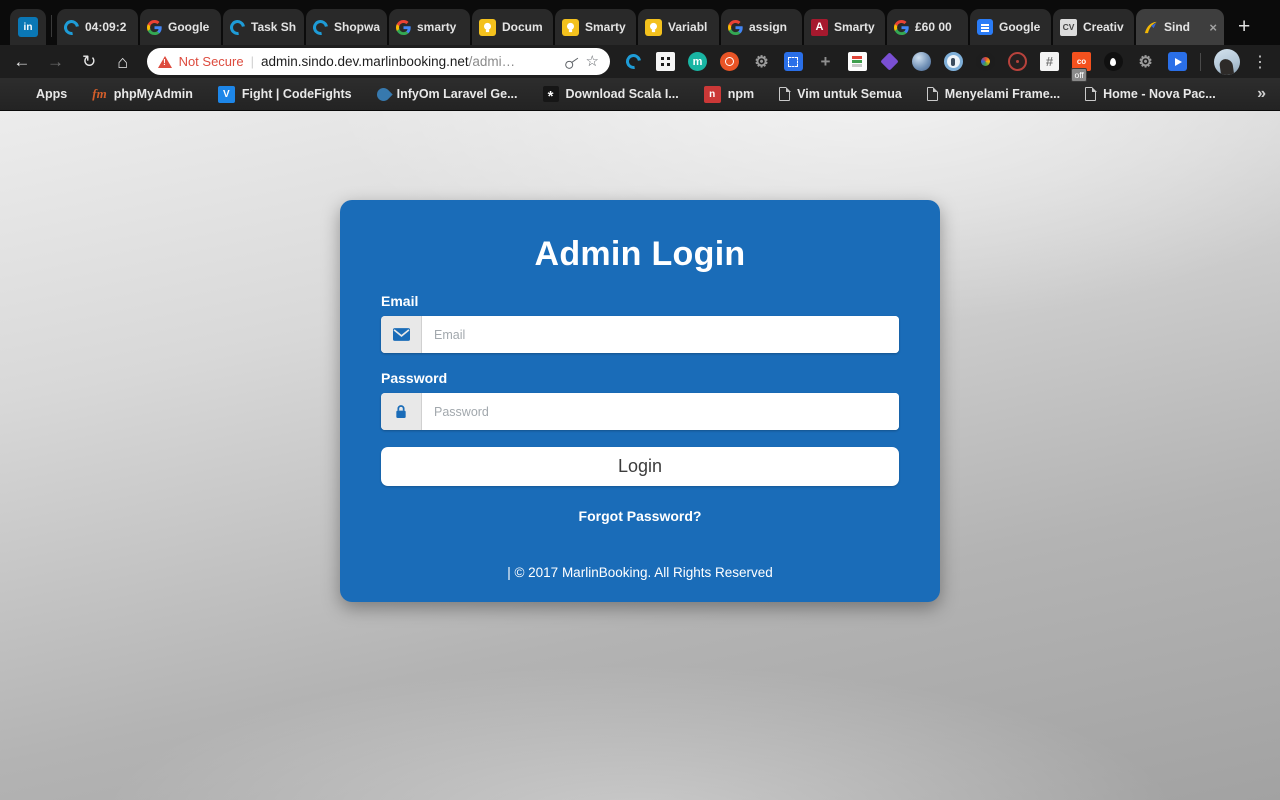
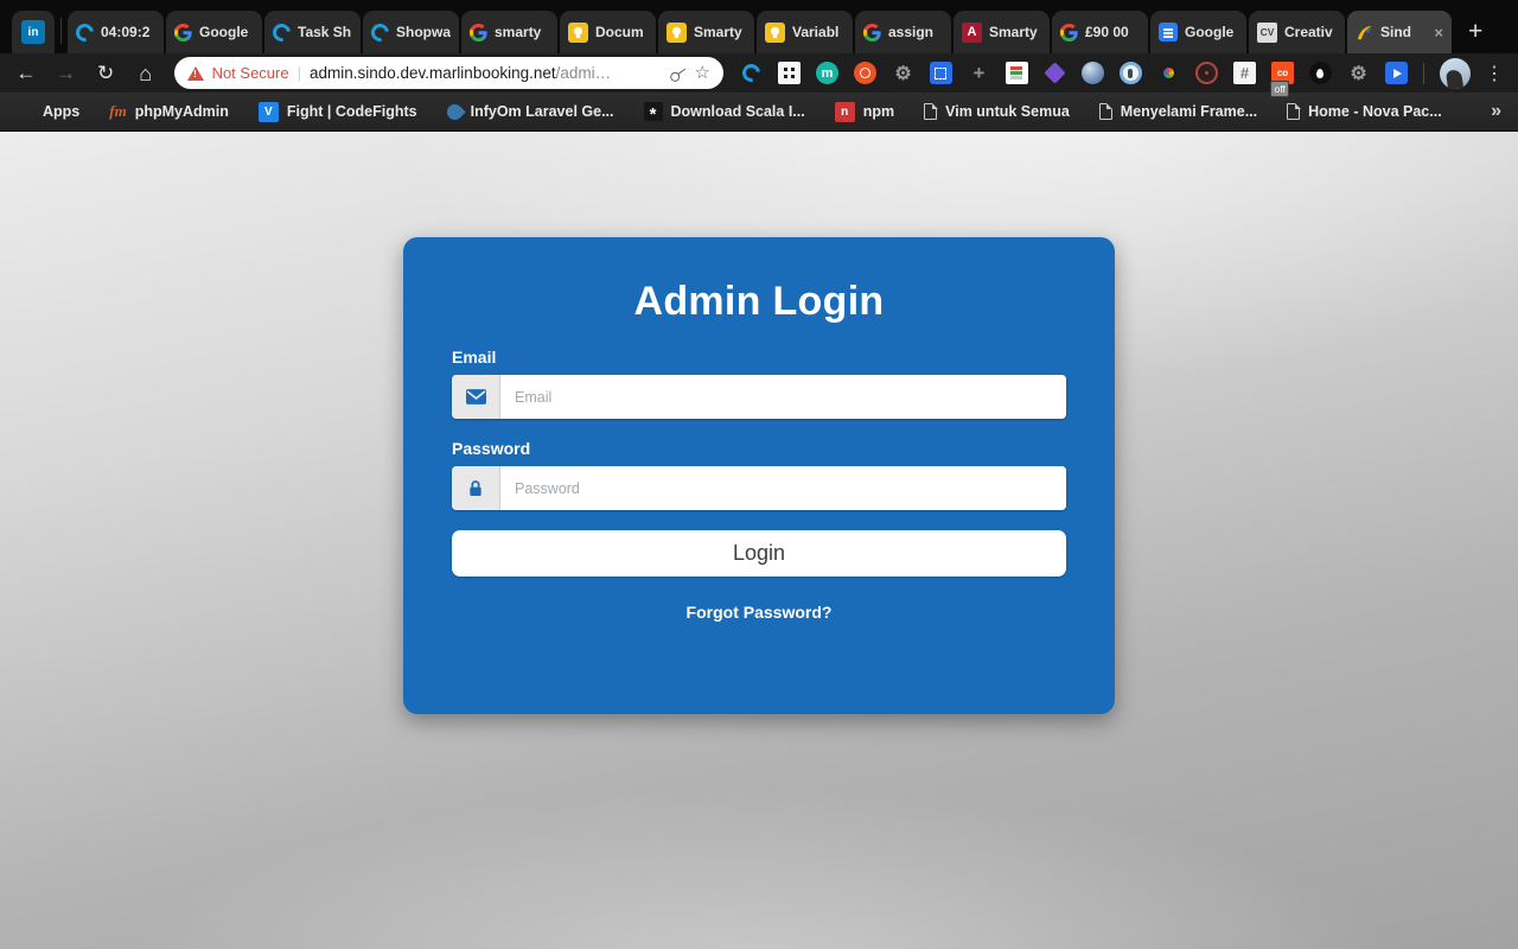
  in
  04:09:2
  Google
  Task Sh
  Shopwa
  smarty
  Docum
  Smarty
  Variabl
  assign
  A
  Smarty
- £60 00
+ £90 00
  Google
  CV
  Creativ
  Sind
  ×
  +
  ←
  →
  ↻
  ⌂
  !
  Not Secure
  |
  admin.sindo.dev.marlinbooking.net/admi…
  ☆
  m
  ⚙
  +
  #
  co
  off
  ⚙
  ⋮
  Apps
  fm
  phpMyAdmin
  V
  Fight | CodeFights
  InfyOm Laravel Ge...
  *
  Download Scala I...
  n
  npm
  Vim untuk Semua
  Menyelami Frame...
  Home - Nova Pac...
  »
  Admin Login
  Email
  Email
  Password
  Password
  Login
  Forgot Password?
- | © 2017 MarlinBooking. All Rights Reserved
